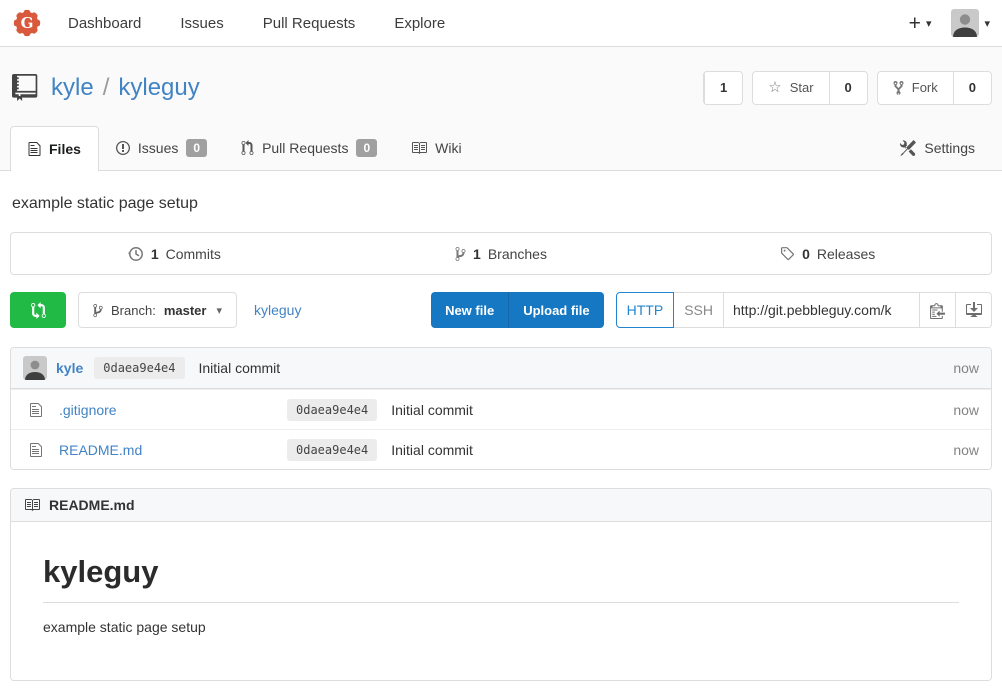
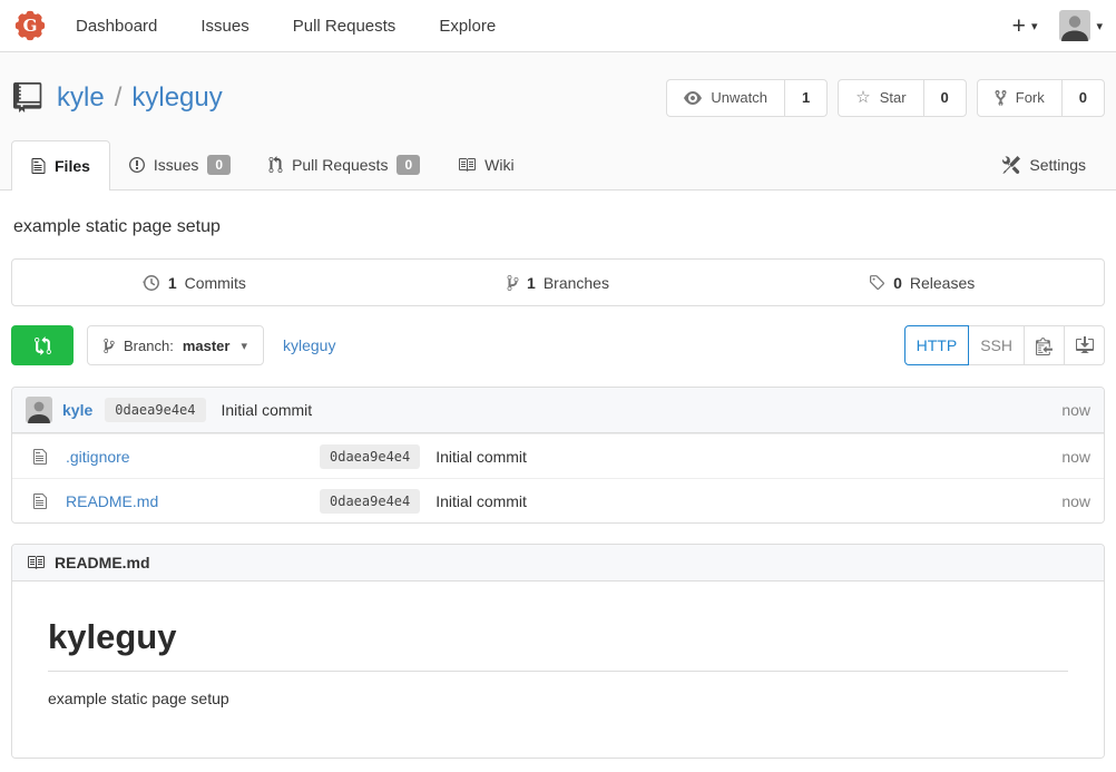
  G
  Dashboard
  Issues
  Pull Requests
  Explore
  +
  ▾
  ▾
  kyle
  /
  kyleguy
+ Unwatch
  1
  ☆
  Star
  0
  Fork
  0
  Files
  Issues
  0
  Pull Requests
  0
  Wiki
  Settings
  example static page setup
  1
  Commits
  1
  Branches
  0
  Releases
  Branch:
  master
  ▾
  kyleguy
- New file
- Upload file
  HTTP
  SSH
- http://git.pebbleguy.com/k
  kyle
  0daea9e4e4
  Initial commit
  now
  .gitignore
  0daea9e4e4
  Initial commit
  now
  README.md
  0daea9e4e4
  Initial commit
  now
  README.md
  kyleguy
  example static page setup
